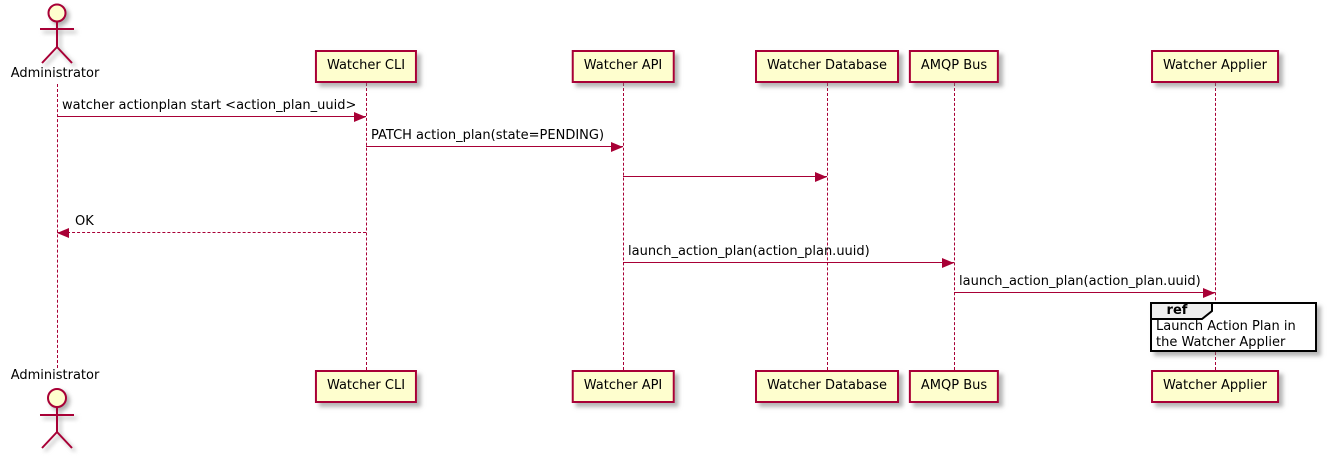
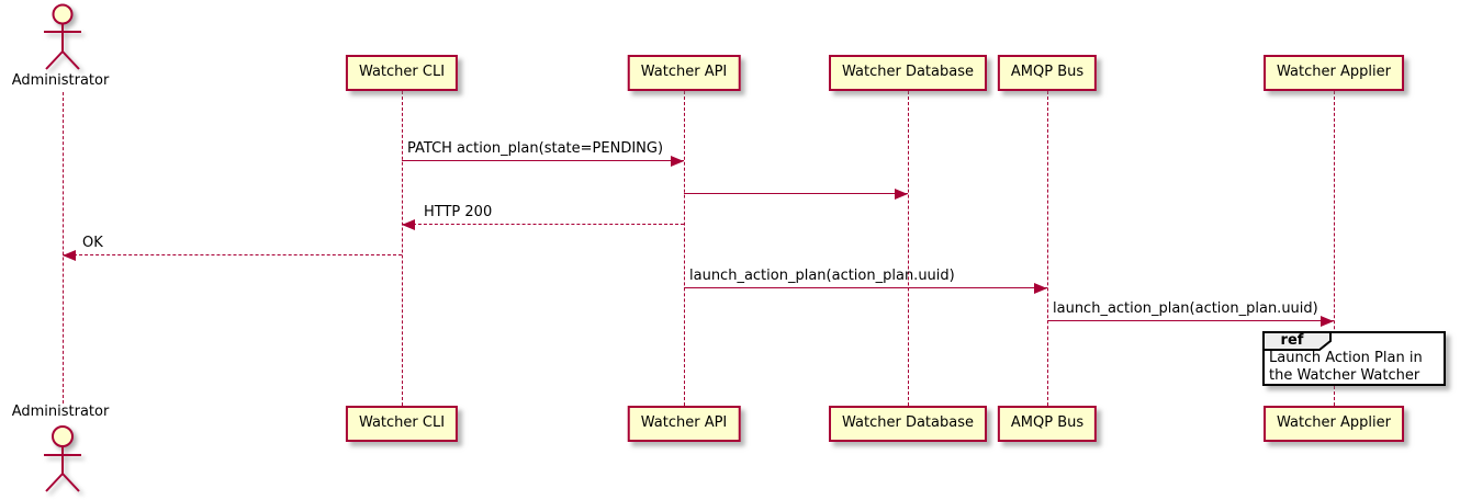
  Administrator
  Watcher CLI
  Watcher API
  Watcher Database
  AMQP Bus
  Watcher Applier
- watcher actionplan start <action_plan_uuid>
  PATCH action_plan(state=PENDING)
+ HTTP 200
  OK
  launch_action_plan(action_plan.uuid)
  launch_action_plan(action_plan.uuid)
  ref
- Launch Action Plan in the Watcher Applier
+ Launch Action Plan in the Watcher Watcher
  Watcher CLI
  Watcher API
  Watcher Database
  AMQP Bus
  Watcher Applier
  Administrator
